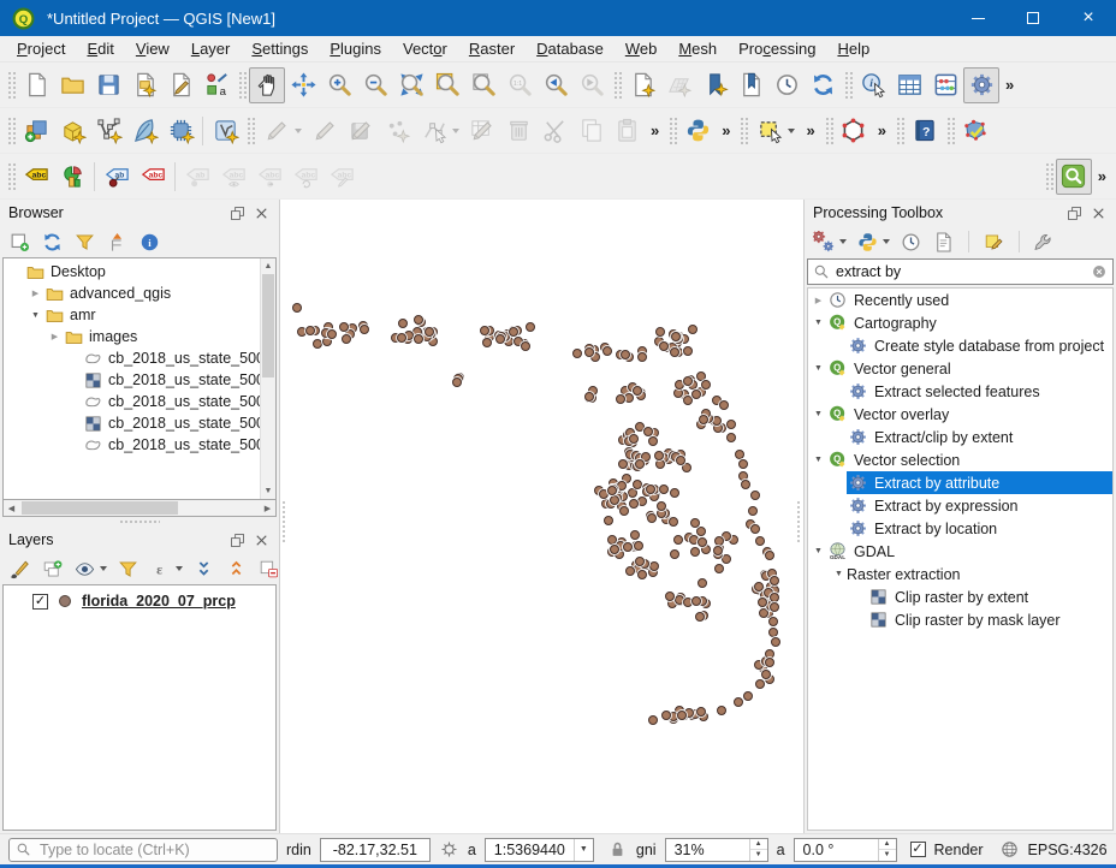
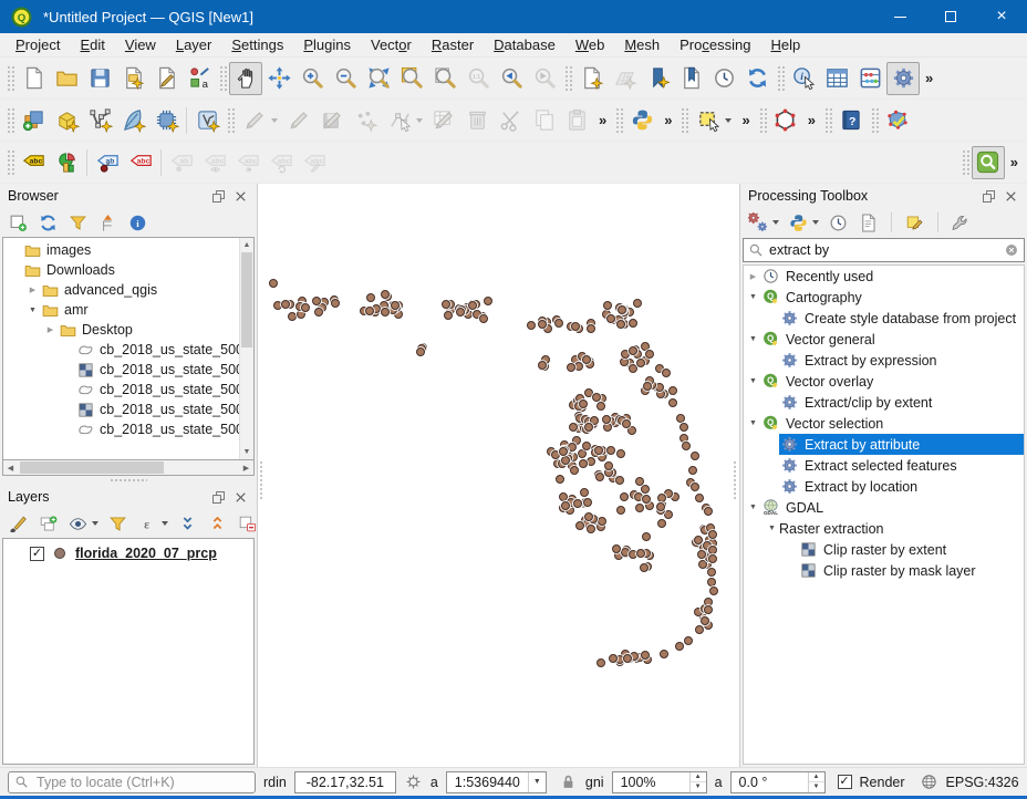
  Q
  *Untitled Project — QGIS [New1]
  ×
  Project
  Edit
  View
  Layer
  Settings
  Plugins
  Vector
  Raster
  Database
  Web
  Mesh
  Processing
  Help
  a
  i
  »
  »
  »
  »
  »
  ?
  »
  Browser
  i
- Desktop
+ images
+ Downloads
  advanced_qgis
  amr
- images
+ Desktop
  cb_2018_us_state_50
  cb_2018_us_state_50
  cb_2018_us_state_50
  cb_2018_us_state_50
  Layers
  ε
  ✓
  florida_2020_07_prcp
  Processing Toolbox
  extract by
  Recently used
  Q
  Cartography
  Create style database from project
  Q
  Vector general
- Extract selected features
+ Extract by expression
  Q
  Vector overlay
  Extract/clip by extent
  Q
  Vector selection
  Extract by attribute
- Extract by expression
+ Extract selected features
  Extract by location
  GDAL
  Raster extraction
  Clip raster by extent
  Clip raster by mask layer
  Type to locate (Ctrl+K)
  rdin
  -82.17,32.51
  a
  1:5369440
  gni
- 31%
+ 100%
  a
  0.0 °
  ✓
  Render
  EPSG:4326
